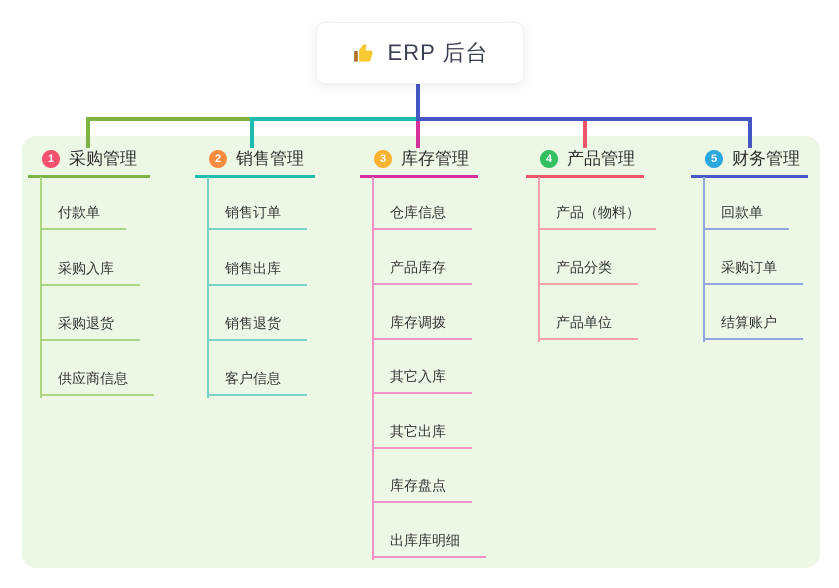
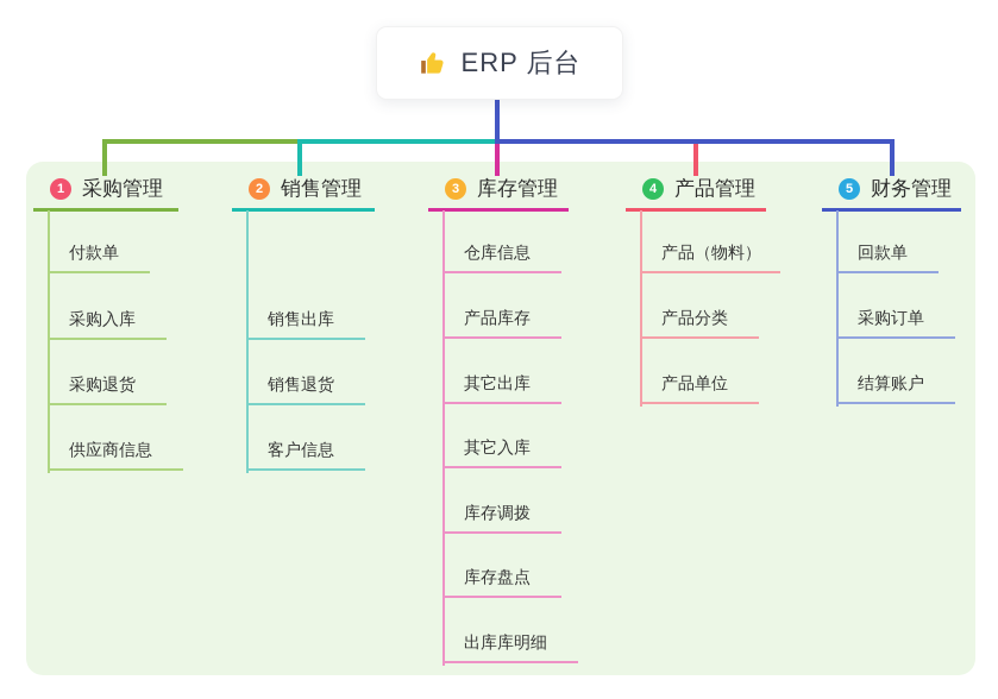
  ERP 后台
  1
  采购管理
  付款单
  采购入库
  采购退货
  供应商信息
  2
  销售管理
- 销售订单
  销售出库
  销售退货
  客户信息
  3
  库存管理
  仓库信息
  产品库存
- 库存调拨
+ 其它出库
  其它入库
- 其它出库
+ 库存调拨
  库存盘点
  出库库明细
  4
  产品管理
  产品（物料）
  产品分类
  产品单位
  5
  财务管理
  回款单
  采购订单
  结算账户
